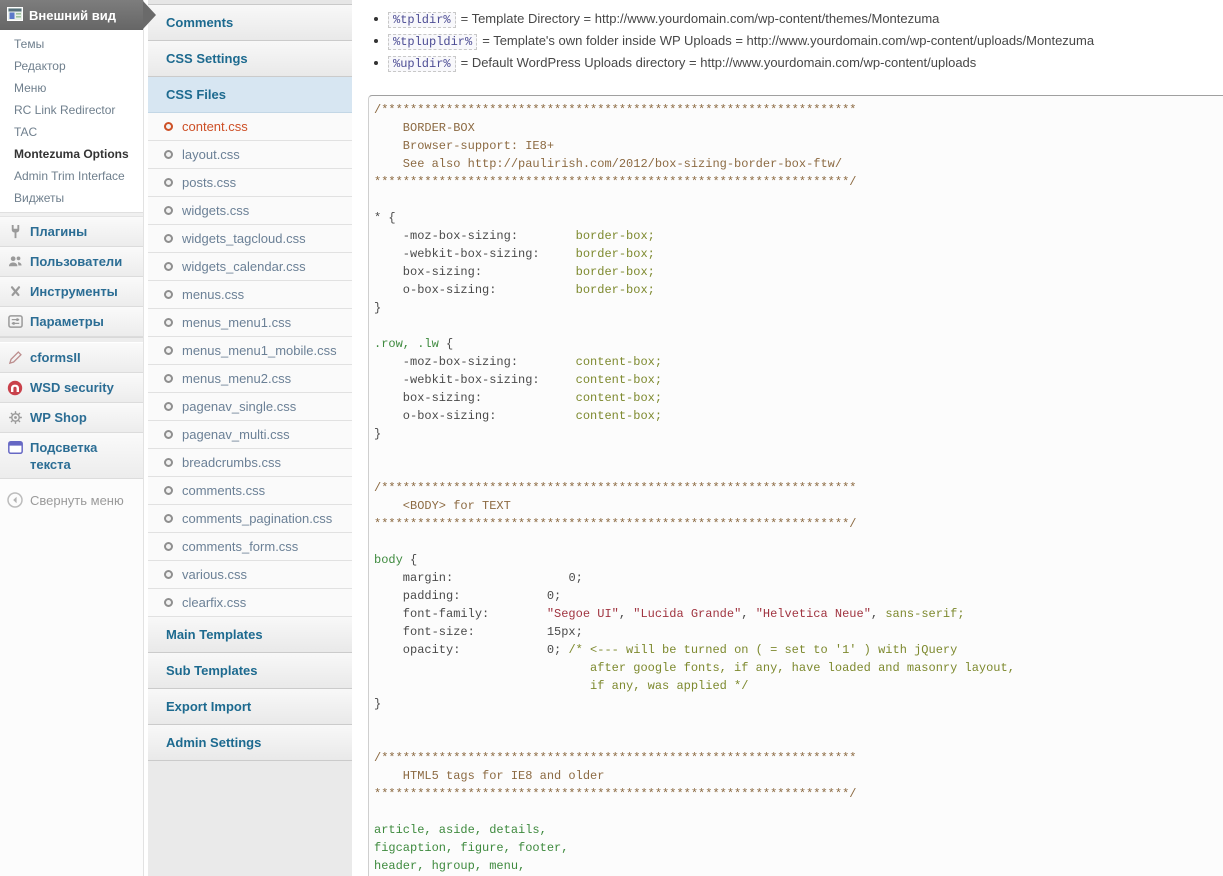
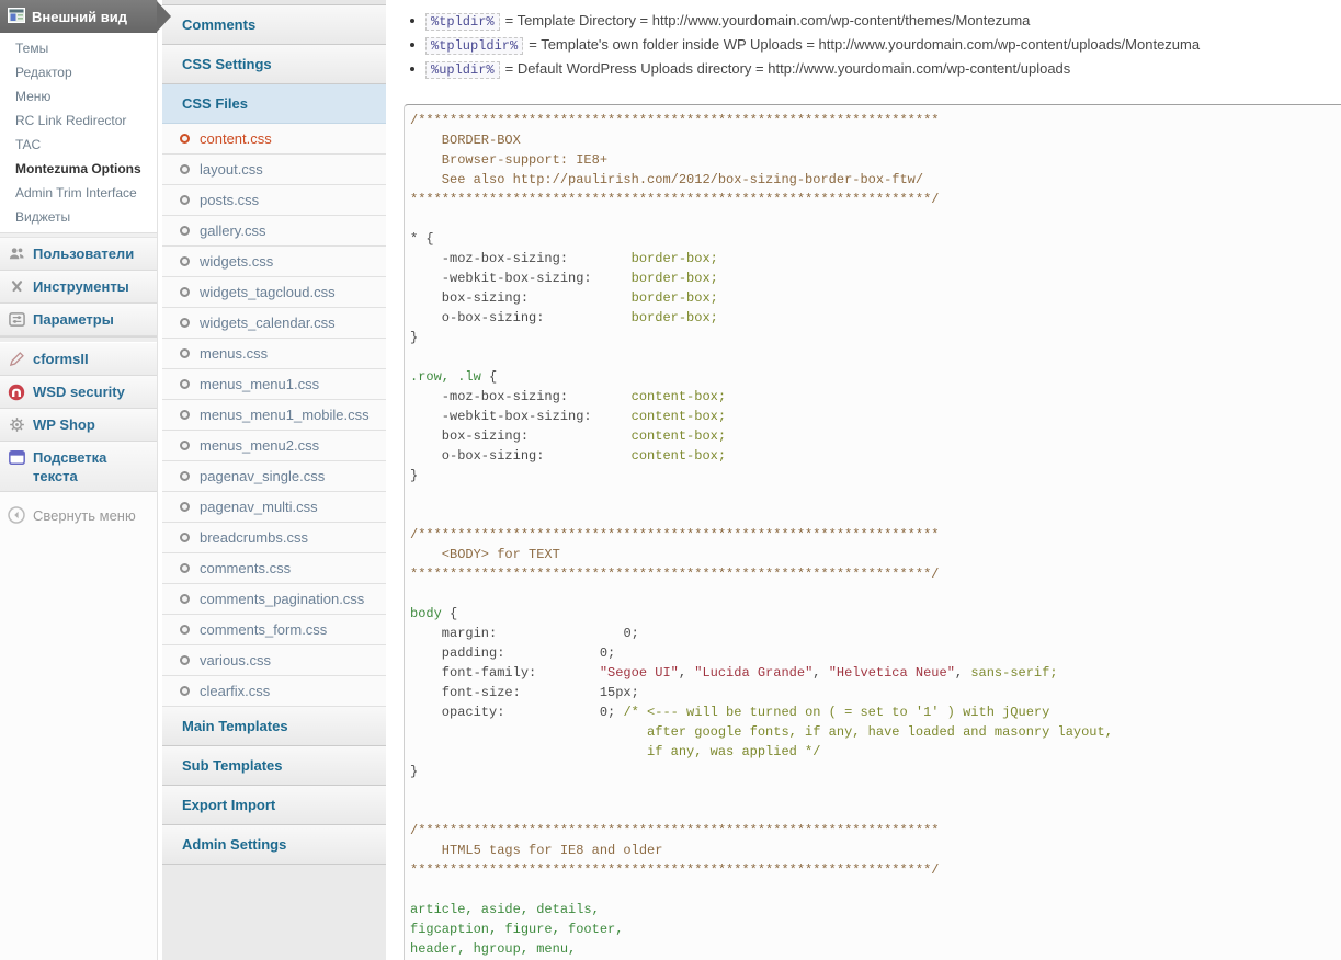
  Внешний вид
  Темы
  Редактор
  Меню
  RC Link Redirector
  TAC
  Montezuma Options
  Admin Trim Interface
  Виджеты
- Плагины
  Пользователи
  Инструменты
  Параметры
  cformsII
  WSD security
  WP Shop
  Подсветка текста
  Свернуть меню
  Comments
  CSS Settings
  CSS Files
  content.css
  layout.css
  posts.css
+ gallery.css
  widgets.css
  widgets_tagcloud.css
  widgets_calendar.css
  menus.css
  menus_menu1.css
  menus_menu1_mobile.css
  menus_menu2.css
  pagenav_single.css
  pagenav_multi.css
  breadcrumbs.css
  comments.css
  comments_pagination.css
  comments_form.css
  various.css
  clearfix.css
  Main Templates
  Sub Templates
  Export Import
  Admin Settings
  %tpldir% = Template Directory = http://www.yourdomain.com/wp-content/themes/Montezuma
  %tplupldir% = Template's own folder inside WP Uploads = http://www.yourdomain.com/wp-content/uploads/Montezuma
  %upldir% = Default WordPress Uploads directory = http://www.yourdomain.com/wp-content/uploads
  /******************************************************************
  BORDER-BOX
  Browser-support: IE8+
  See also http://paulirish.com/2012/box-sizing-border-box-ftw/
  ******************************************************************/
  * {
  -moz-box-sizing: border-box;
  -webkit-box-sizing: border-box;
  box-sizing: border-box;
  o-box-sizing: border-box;
  }
  .row, .lw {
  -moz-box-sizing: content-box;
  -webkit-box-sizing: content-box;
  box-sizing: content-box;
  o-box-sizing: content-box;
  }
  /******************************************************************
  <BODY> for TEXT
  ******************************************************************/
  body {
  margin: 0;
  padding: 0;
  font-family: "Segoe UI", "Lucida Grande", "Helvetica Neue", sans-serif;
  font-size: 15px;
  opacity: 0; /* <--- will be turned on ( = set to '1' ) with jQuery
  after google fonts, if any, have loaded and masonry layout,
  if any, was applied */
  }
  /******************************************************************
  HTML5 tags for IE8 and older
  ******************************************************************/
  article, aside, details,
  figcaption, figure, footer,
  header, hgroup, menu,
